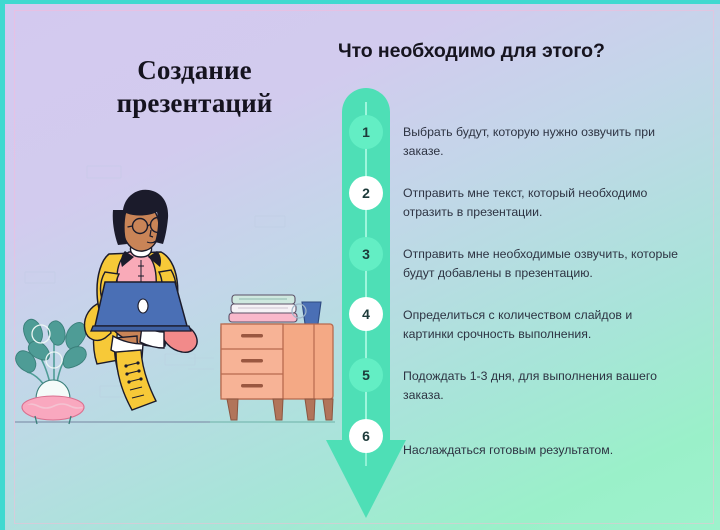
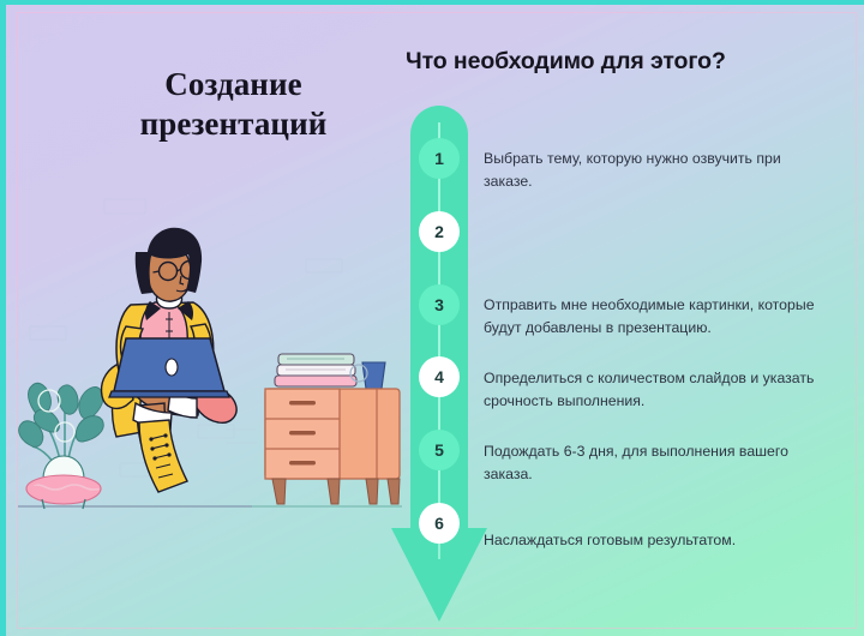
  Создание
  презентаций
  Что необходимо для этого?
  1
  2
  3
  4
  5
  6
- Выбрать будут, которую нужно озвучить при заказе.
+ Выбрать тему, которую нужно озвучить при заказе.
- Отправить мне текст, который необходимо отразить в презентации.
- Отправить мне необходимые озвучить, которые будут добавлены в презентацию.
+ Отправить мне необходимые картинки, которые будут добавлены в презентацию.
- Определиться с количеством слайдов и картинки срочность выполнения.
+ Определиться с количеством слайдов и указать срочность выполнения.
- Подождать 1-3 дня, для выполнения вашего заказа.
+ Подождать 6-3 дня, для выполнения вашего заказа.
  Наслаждаться готовым результатом.
